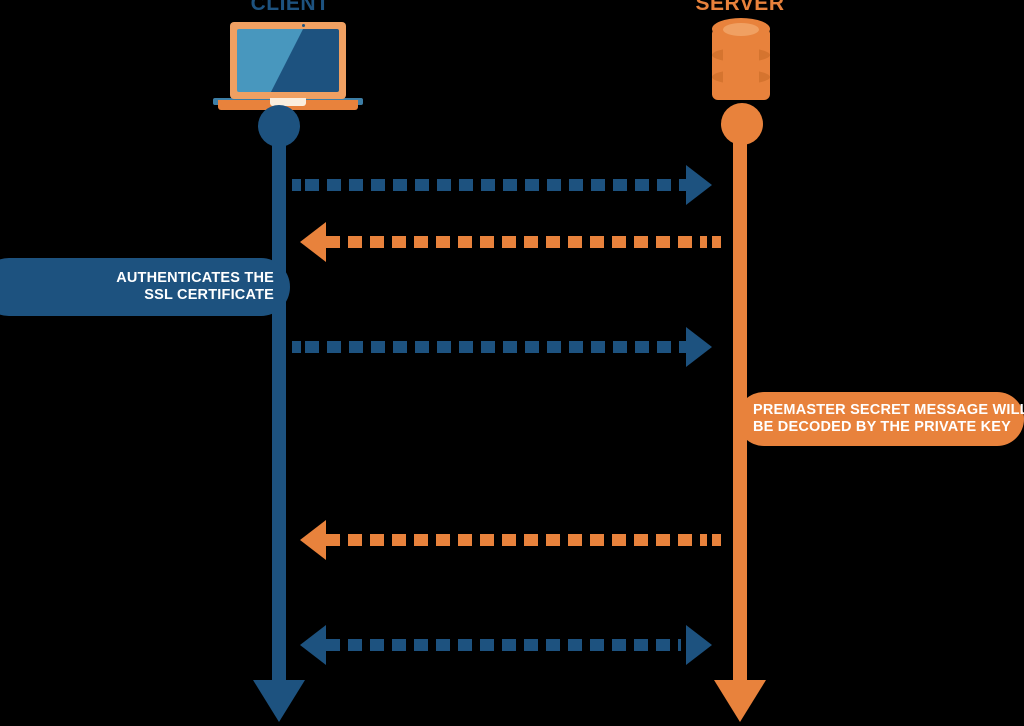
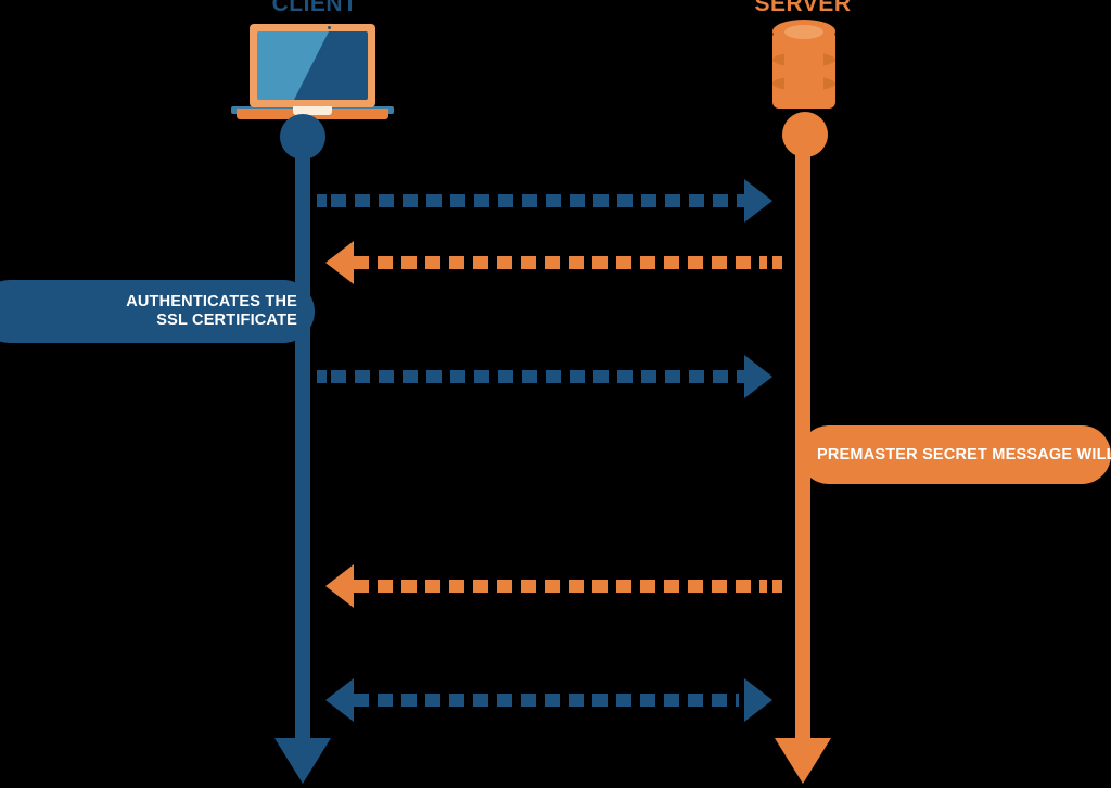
  CLIENT
  SERVER
  AUTHENTICATES THE
  SSL CERTIFICATE
  PREMASTER SECRET MESSAGE WIL
- BE DECODED BY THE PRIVATE KEY
